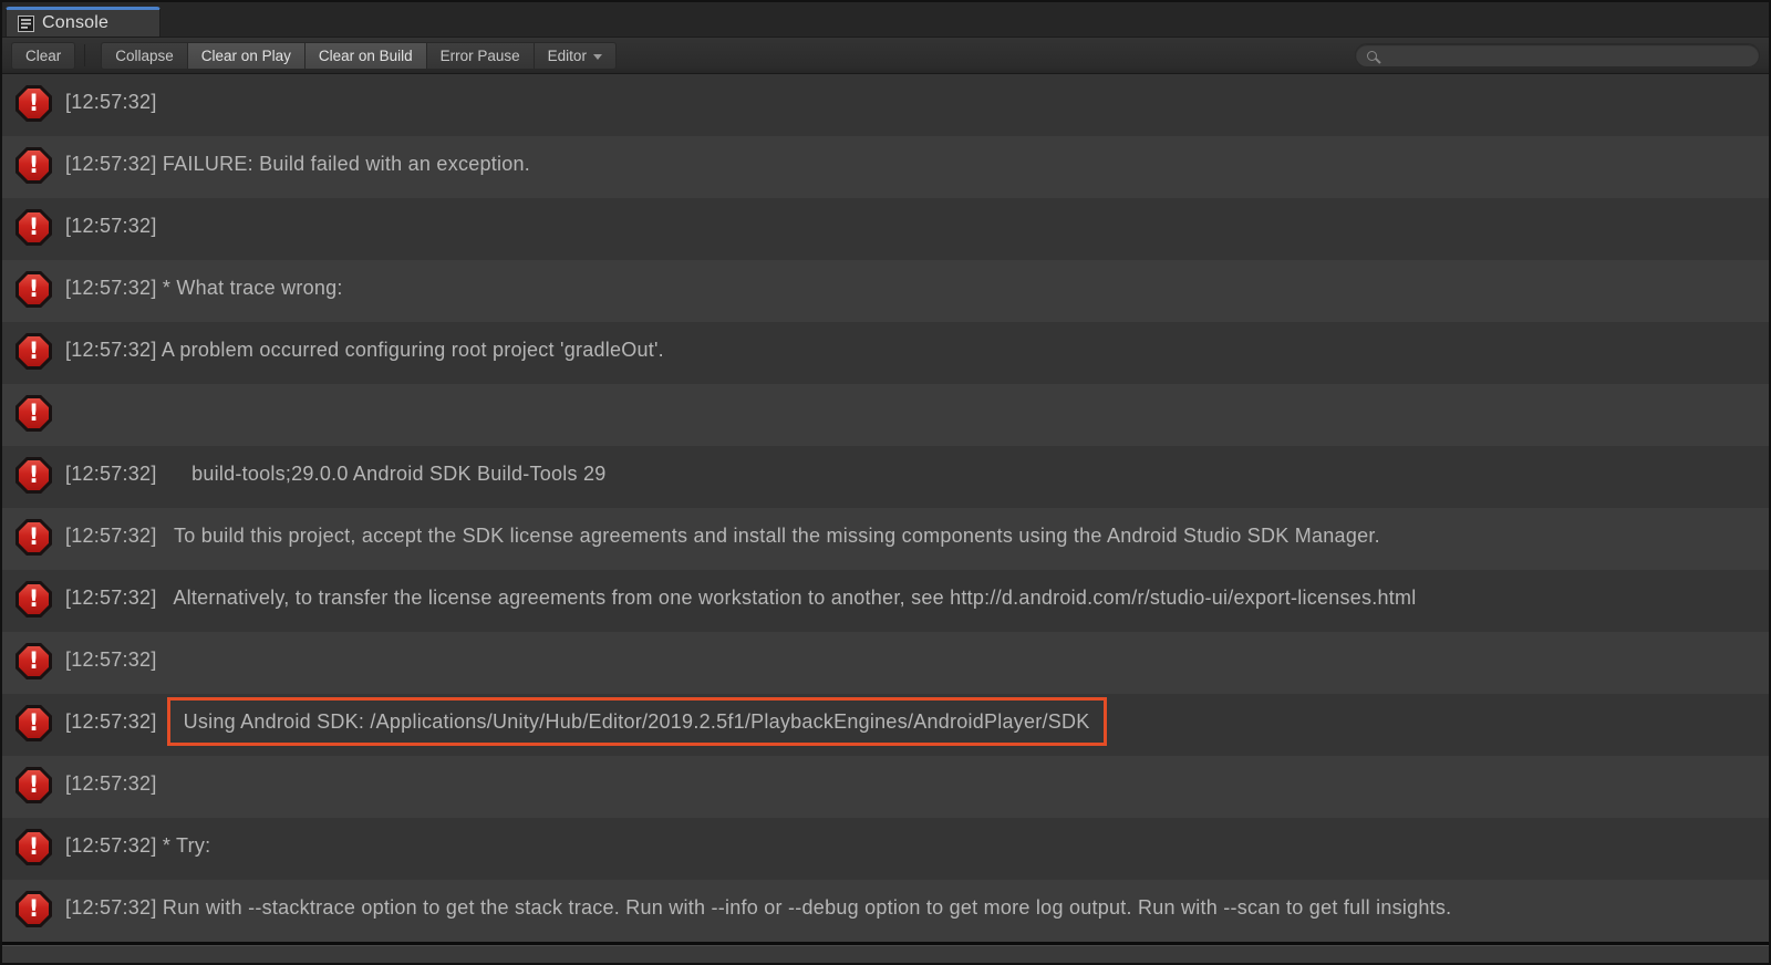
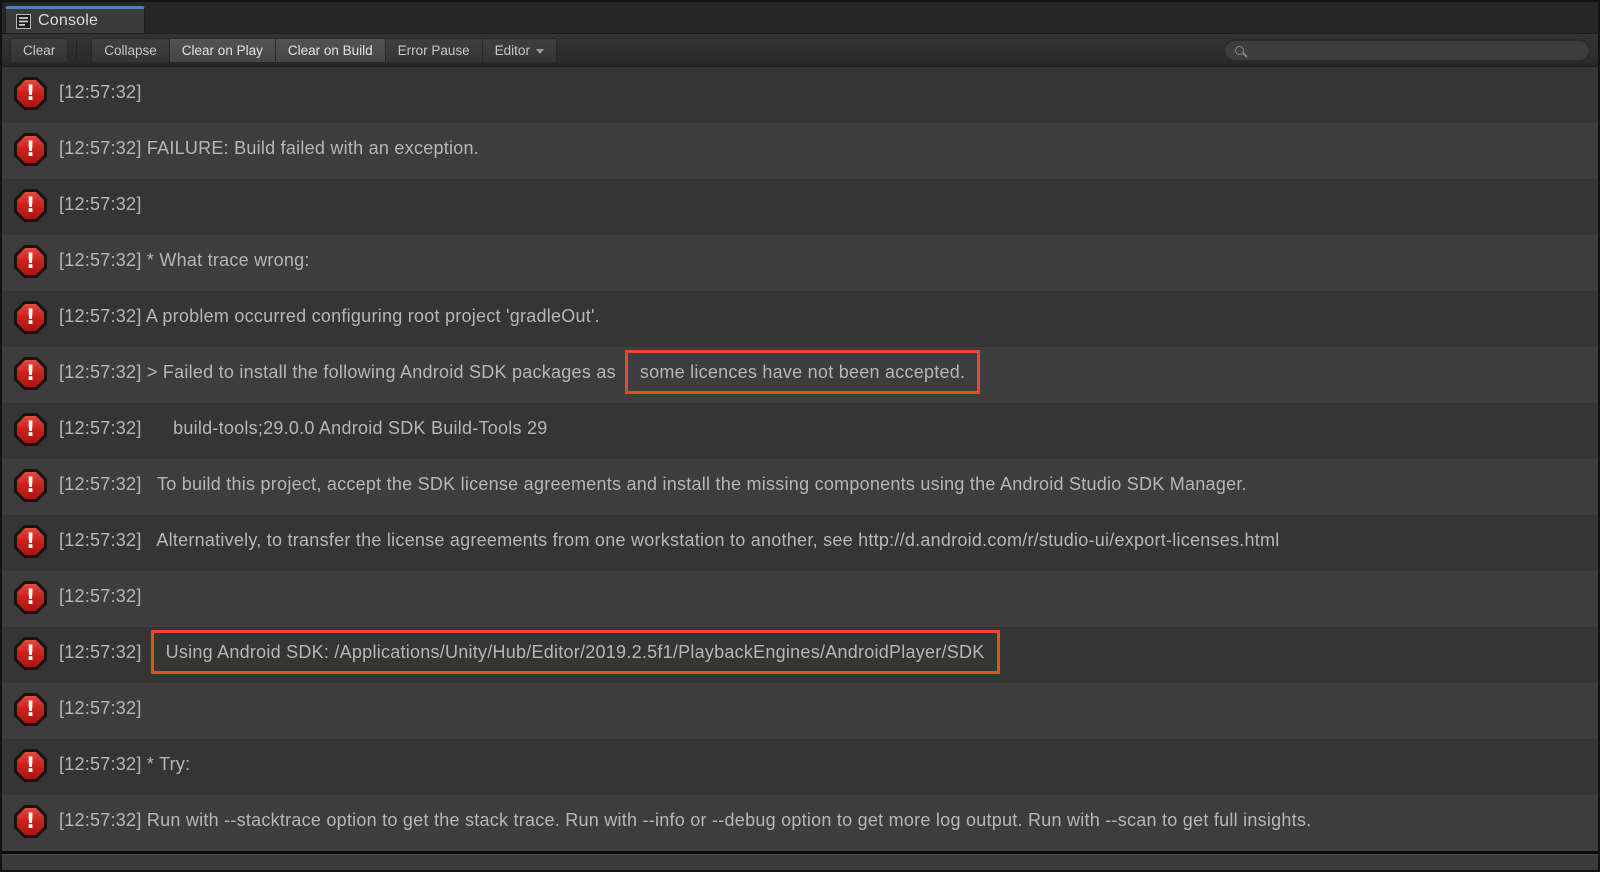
  Console
  Clear
  Collapse
  Clear on Play
  Clear on Build
  Error Pause
  Editor
  !
  [12:57:32]
  !
  [12:57:32] FAILURE: Build failed with an exception.
  !
  [12:57:32]
  !
  [12:57:32] * What trace wrong:
  !
  [12:57:32] A problem occurred configuring root project 'gradleOut'.
  !
+ [12:57:32] > Failed to install the following Android SDK packages as some licences have not been accepted.
  !
  [12:57:32] build-tools;29.0.0 Android SDK Build-Tools 29
  !
  [12:57:32] To build this project, accept the SDK license agreements and install the missing components using the Android Studio SDK Manager.
  !
  [12:57:32] Alternatively, to transfer the license agreements from one workstation to another, see http://d.android.com/r/studio-ui/export-licenses.html
  !
  [12:57:32]
  !
  [12:57:32] Using Android SDK: /Applications/Unity/Hub/Editor/2019.2.5f1/PlaybackEngines/AndroidPlayer/SDK
  !
  [12:57:32]
  !
  [12:57:32] * Try:
  !
  [12:57:32] Run with --stacktrace option to get the stack trace. Run with --info or --debug option to get more log output. Run with --scan to get full insights.
